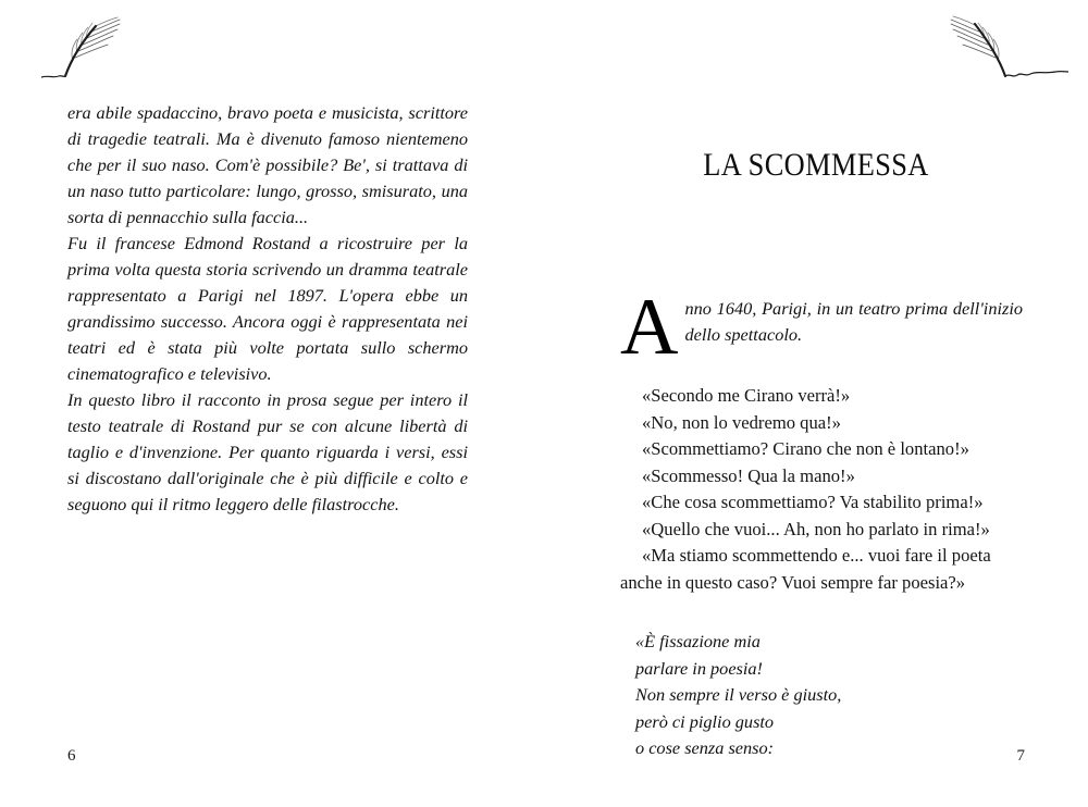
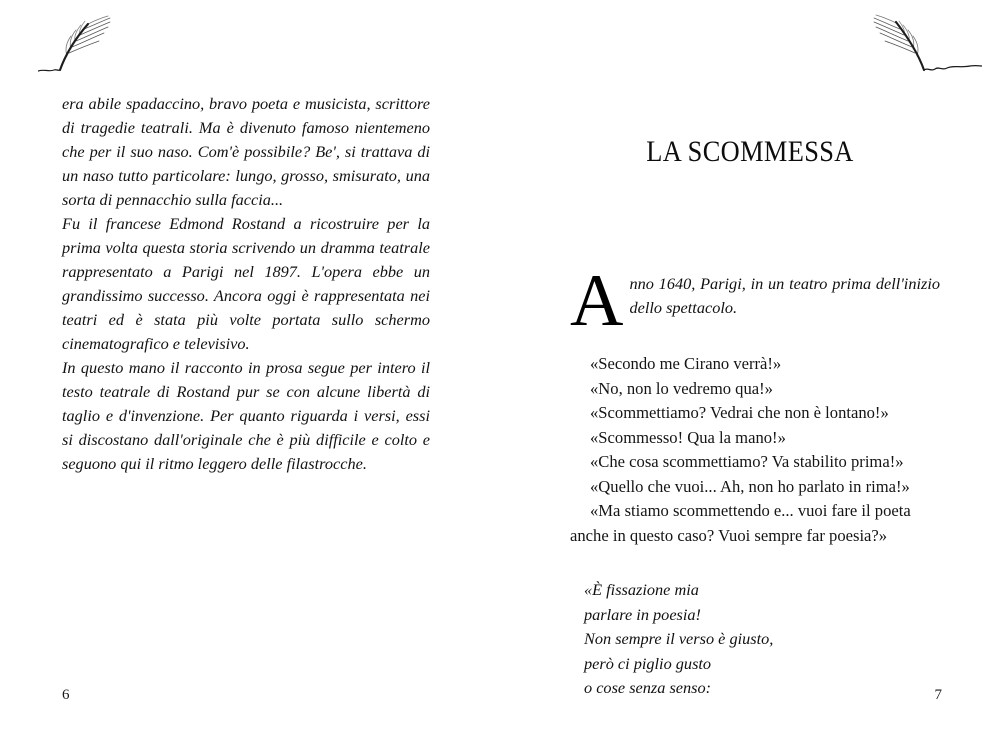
  era abile spadaccino, bravo poeta e musicista, scrittore di tragedie teatrali. Ma è divenuto famoso nientemeno che per il suo naso. Com'è possibile? Be', si trattava di un naso tutto particolare: lungo, grosso, smisurato, una sorta di pennacchio sulla faccia...
  Fu il francese Edmond Rostand a ricostruire per la prima volta questa storia scrivendo un dramma teatrale rappresentato a Parigi nel 1897. L'opera ebbe un grandissimo successo. Ancora oggi è rappresentata nei teatri ed è stata più volte portata sullo schermo cinematografico e televisivo.
- In questo libro il racconto in prosa segue per intero il testo teatrale di Rostand pur se con alcune libertà di taglio e d'invenzione. Per quanto riguarda i versi, essi si discostano dall'originale che è più difficile e colto e seguono qui il ritmo leggero delle filastrocche.
+ In questo mano il racconto in prosa segue per intero il testo teatrale di Rostand pur se con alcune libertà di taglio e d'invenzione. Per quanto riguarda i versi, essi si discostano dall'originale che è più difficile e colto e seguono qui il ritmo leggero delle filastrocche.
  6
  LA SCOMMESSA
  A
  nno 1640, Parigi, in un teatro prima dell'inizio dello spettacolo.
  «Secondo me Cirano verrà!»
  «No, non lo vedremo qua!»
- «Scommettiamo? Cirano che non è lontano!»
+ «Scommettiamo? Vedrai che non è lontano!»
  «Scommesso! Qua la mano!»
  «Che cosa scommettiamo? Va stabilito prima!»
  «Quello che vuoi... Ah, non ho parlato in rima!»
  «Ma stiamo scommettendo e... vuoi fare il poeta anche in questo caso? Vuoi sempre far poesia?»
  «È fissazione mia
  parlare in poesia!
  Non sempre il verso è giusto,
  però ci piglio gusto
  o cose senza senso:
  7
